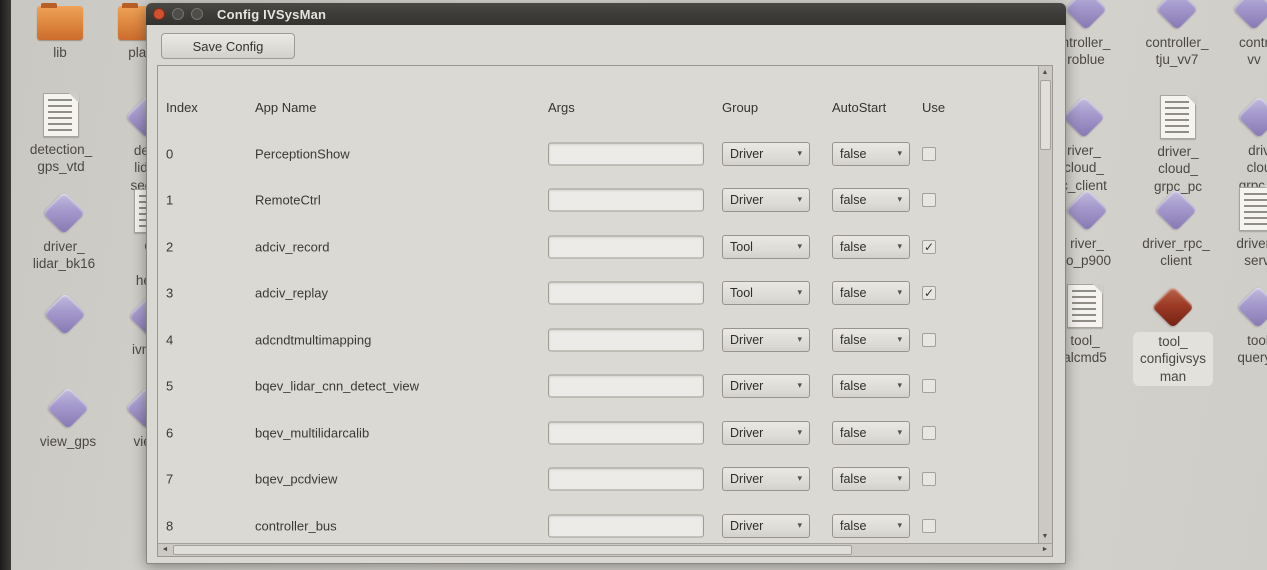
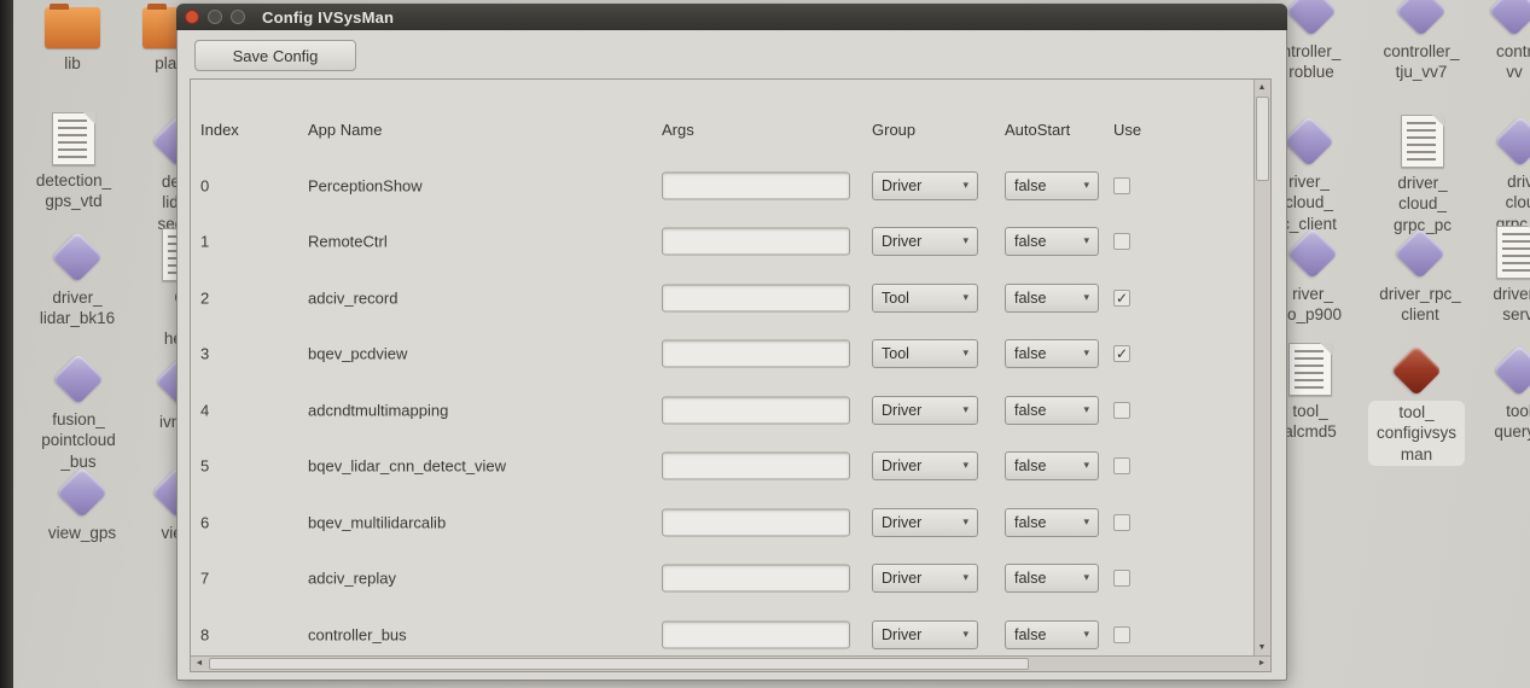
  lib
  detection_
  gps_vtd
  driver_
  lidar_bk16
+ fusion_
+ pointcloud
+ _bus
  view_gps
  troller_
  roblue
  controller_
  tju_vv7
  cont
  vv
  river_
  cloud_
  _client
  driver_
  cloud_
  grpc_pc
  driv
  clo
  river_
  o_p900
  driver_rpc_
  client
  drive
  serv
  tool_
  alcmd5
  tool_
  configivsys
  man
  too
  Config IVSysMan
  Save Config
  Index
  App Name
  Args
  Group
  AutoStart
  Use
  0
  PerceptionShow
  Driver
  ▾
  false
  ▾
  1
  RemoteCtrl
  Driver
  ▾
  false
  ▾
  2
  adciv_record
  Tool
  ▾
  false
  ▾
  ✓
  3
- adciv_replay
+ bqev_pcdview
  Tool
  ▾
  false
  ▾
  ✓
  4
  adcndtmultimapping
  Driver
  ▾
  false
  ▾
  5
  bqev_lidar_cnn_detect_view
  Driver
  ▾
  false
  ▾
  6
  bqev_multilidarcalib
  Driver
  ▾
  false
  ▾
  7
- bqev_pcdview
+ adciv_replay
  Driver
  ▾
  false
  ▾
  8
  controller_bus
  Driver
  ▾
  false
  ▾
